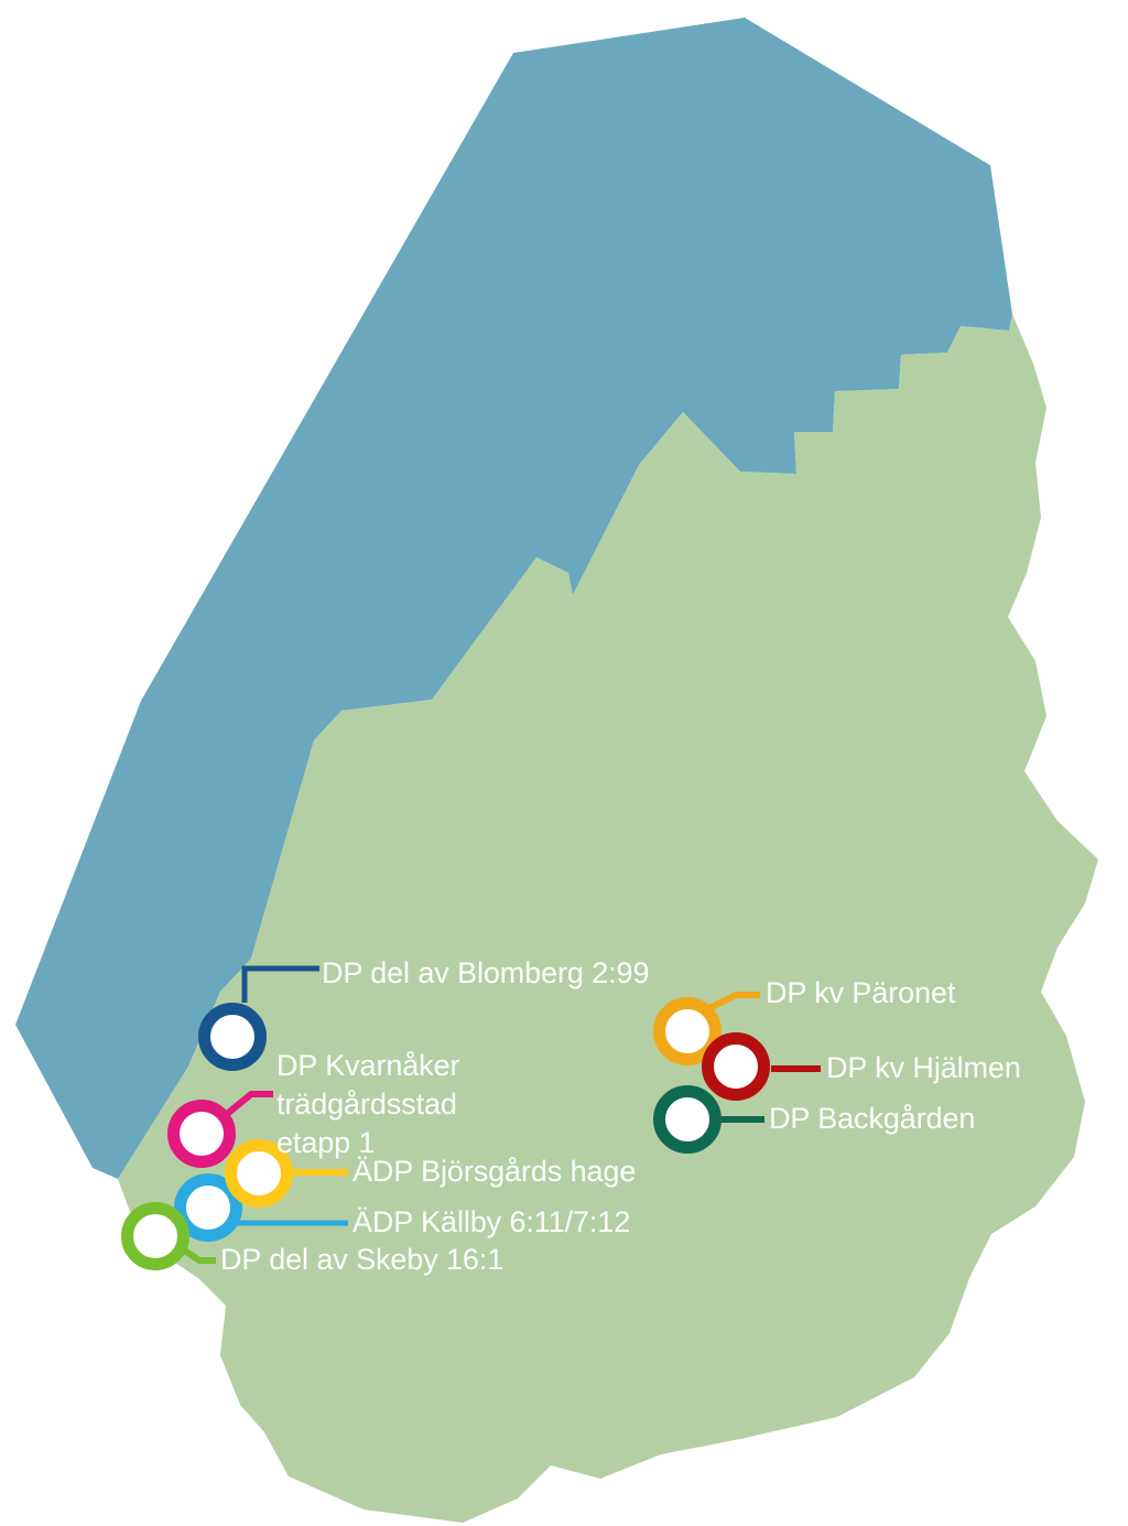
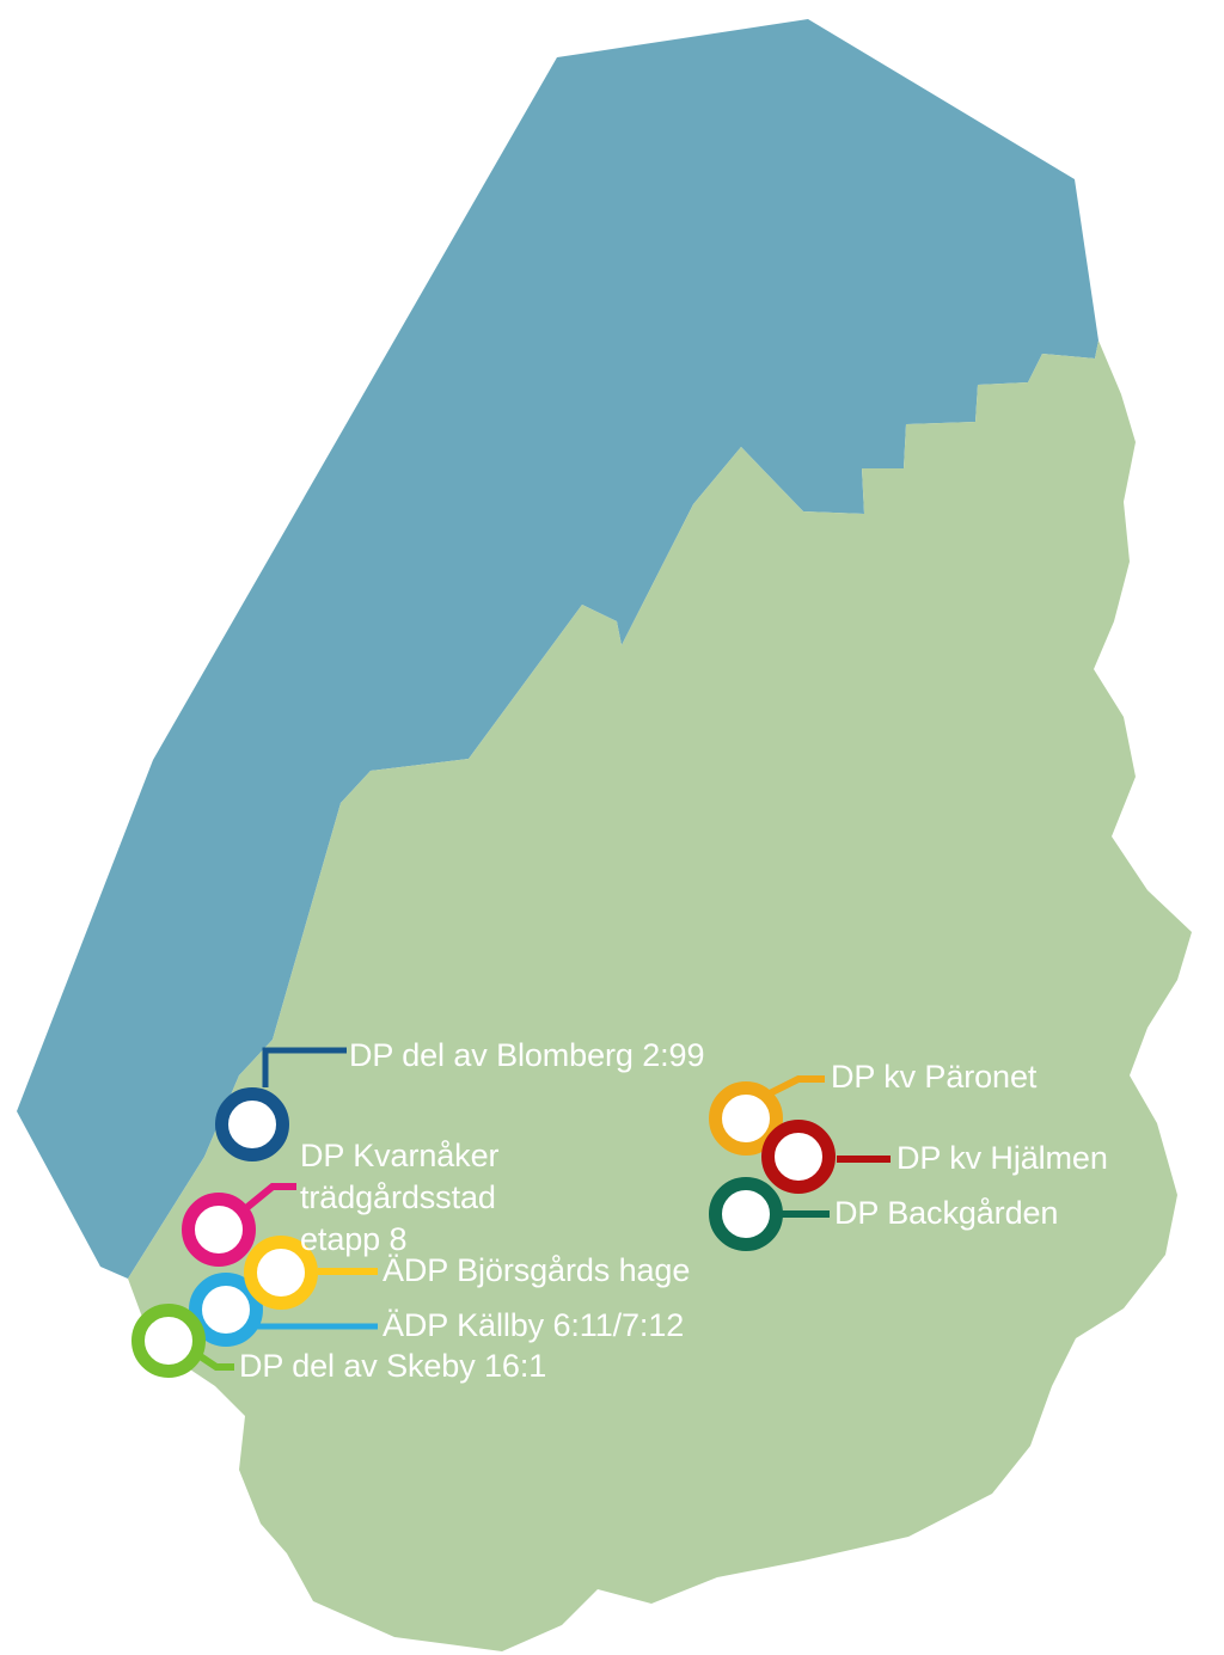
  DP del av Blomberg 2:99
  DP Kvarnåker
  trädgårdsstad
- etapp 1
+ etapp 8
  ÄDP Björsgårds hage
  ÄDP Källby 6:11/7:12
  DP del av Skeby 16:1
  DP kv Päronet
  DP kv Hjälmen
  DP Backgården
